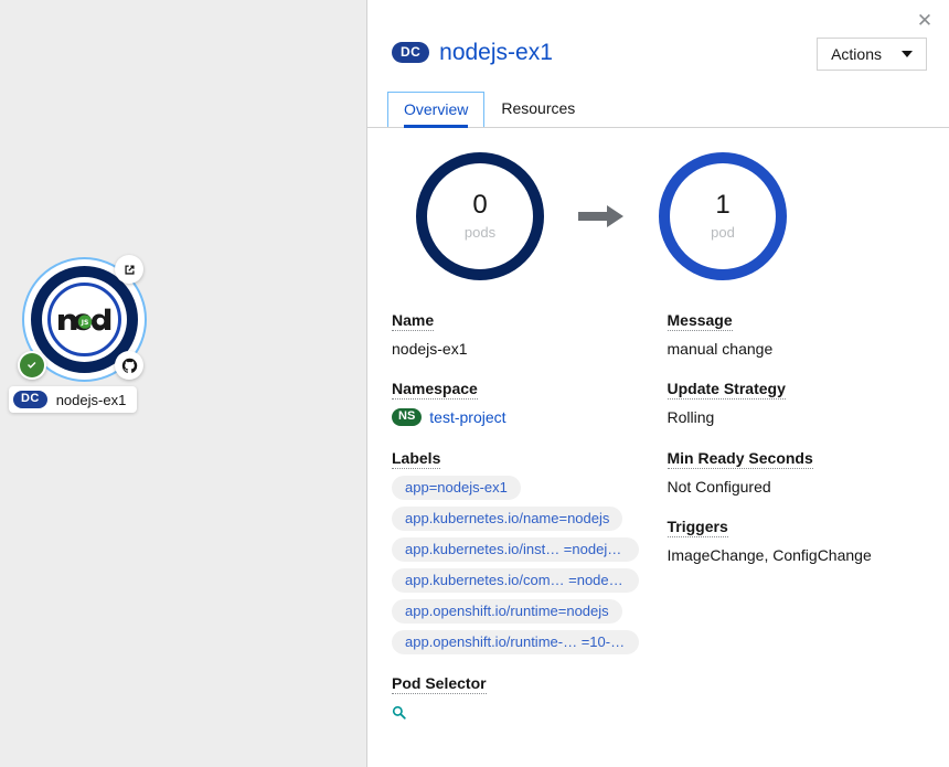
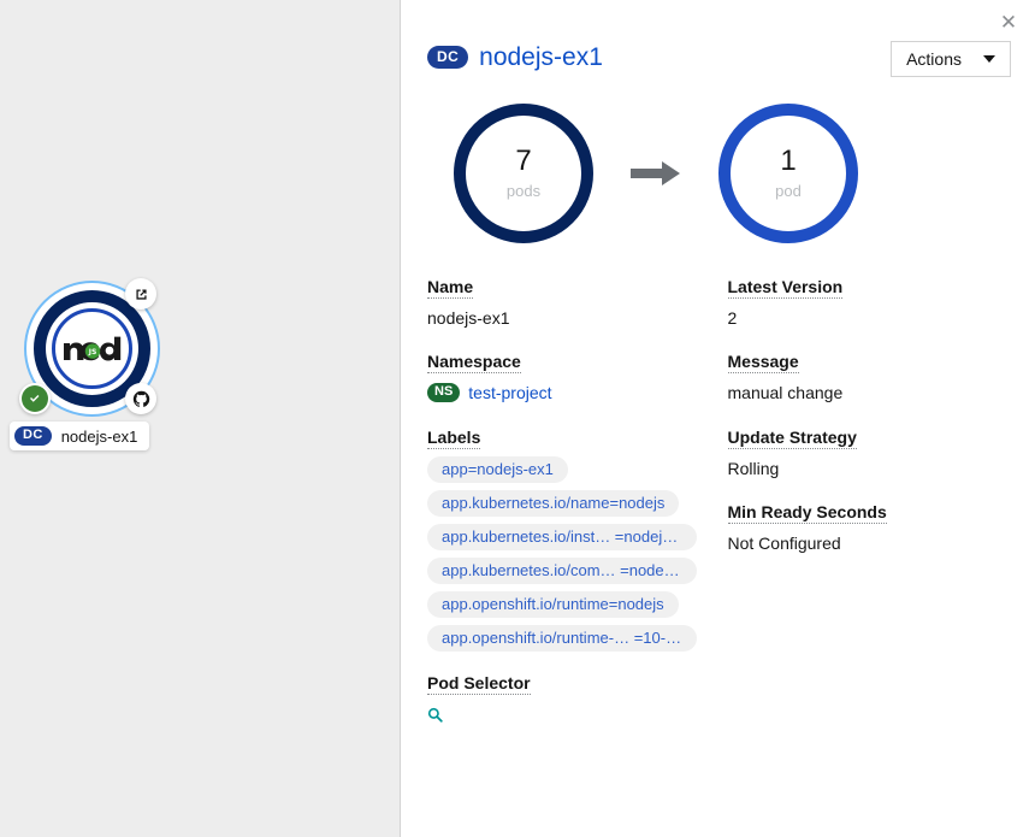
  DC
  nodejs-ex1
  ✕
  DC
  nodejs-ex1
  Actions
- Overview
- Resources
- 0
+ 7
  pods
  1
  pod
  Name
  nodejs-ex1
  Namespace
  NS
  test-project
  Labels
  app=nodejs-ex1
  app.kubernetes.io/name=nodejs
  app.kubernetes.io/inst… =nodejs-…
  app.kubernetes.io/com… =nodejs…
  app.openshift.io/runtime=nodejs
  app.openshift.io/runtime-… =10-S…
  Pod Selector
+ Latest Version
+ 2
  Message
  manual change
  Update Strategy
  Rolling
  Min Ready Seconds
  Not Configured
- Triggers
- ImageChange, ConfigChange
